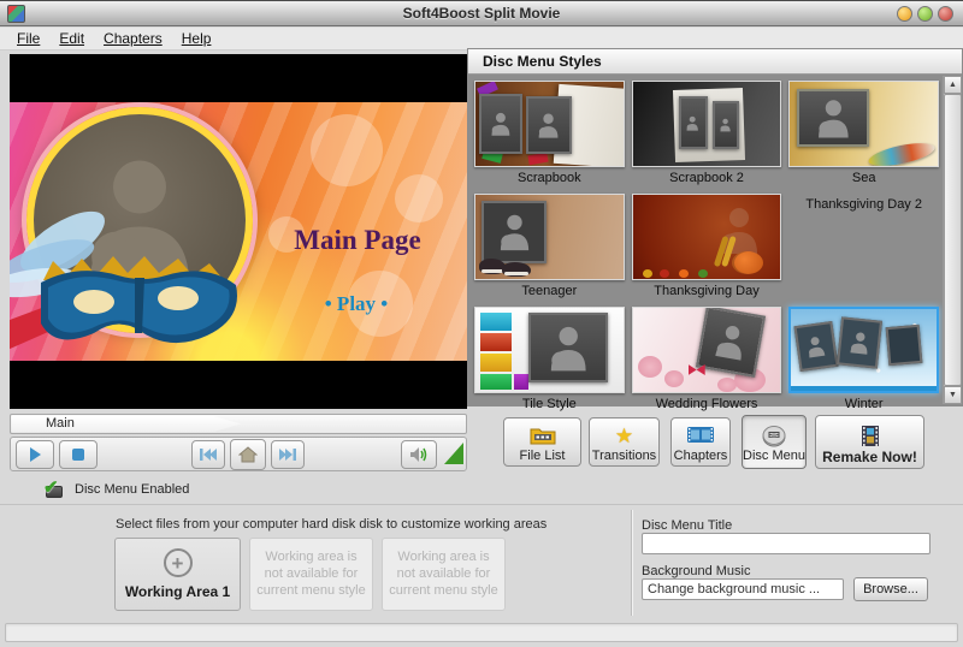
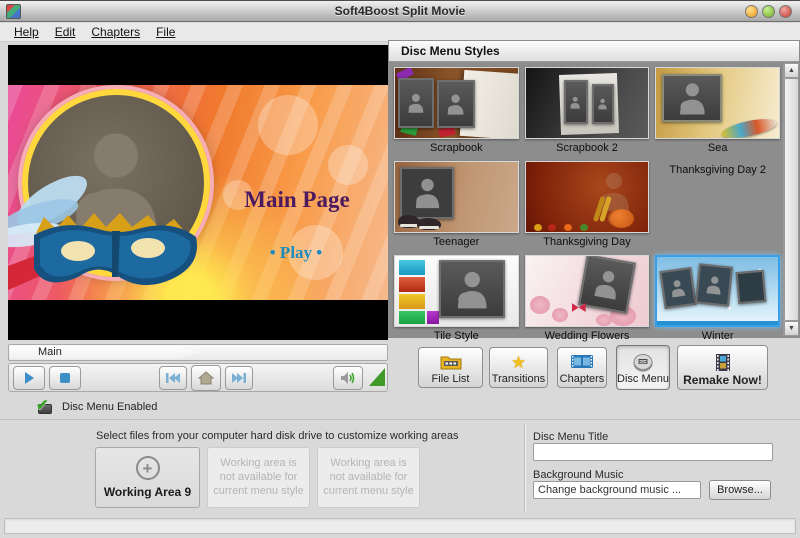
  Soft4Boost Split Movie
- File
+ Help
  Edit
  Chapters
- Help
+ File
  Main Page
  • Play •
  Disc Menu Styles
  Scrapbook
  Scrapbook 2
  Sea
  Teenager
  Thanksgiving Day
  Thanksgiving Day 2
  Tile Style
  Wedding Flowers
  Winter
  Main
  ✔
  Disc Menu Enabled
  File List
  ★
  Transitions
  Chapters
  Disc Menu
  Remake Now!
- Select files from your computer hard disk disk to customize working areas
+ Select files from your computer hard disk drive to customize working areas
  +
- Working Area 1
+ Working Area 9
  Working area is not available for current menu style
  Working area is not available for current menu style
  Disc Menu Title
  Background Music
  Change background music ...
  Browse...
